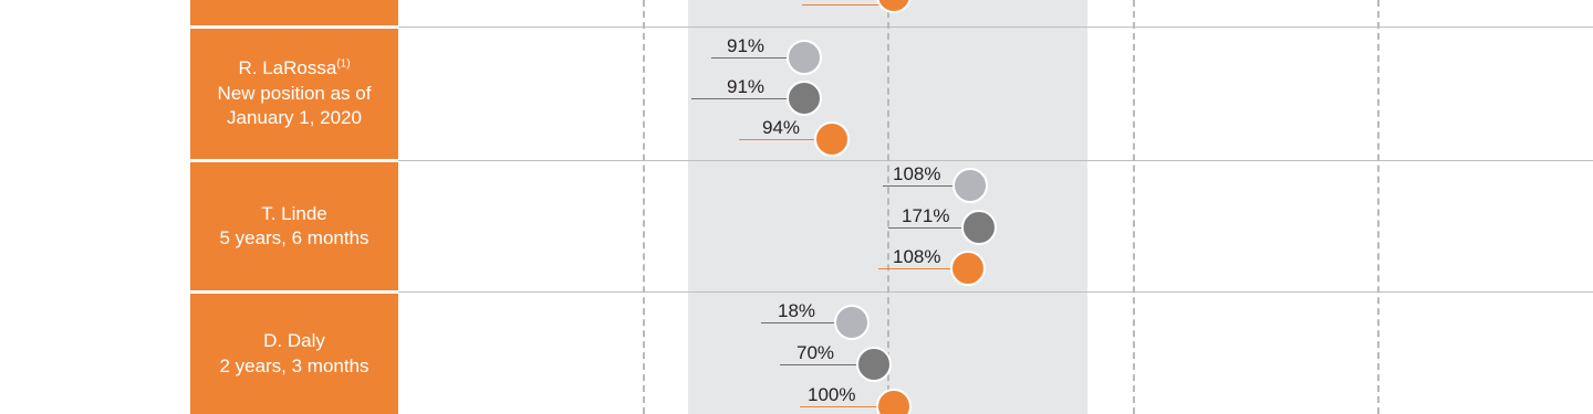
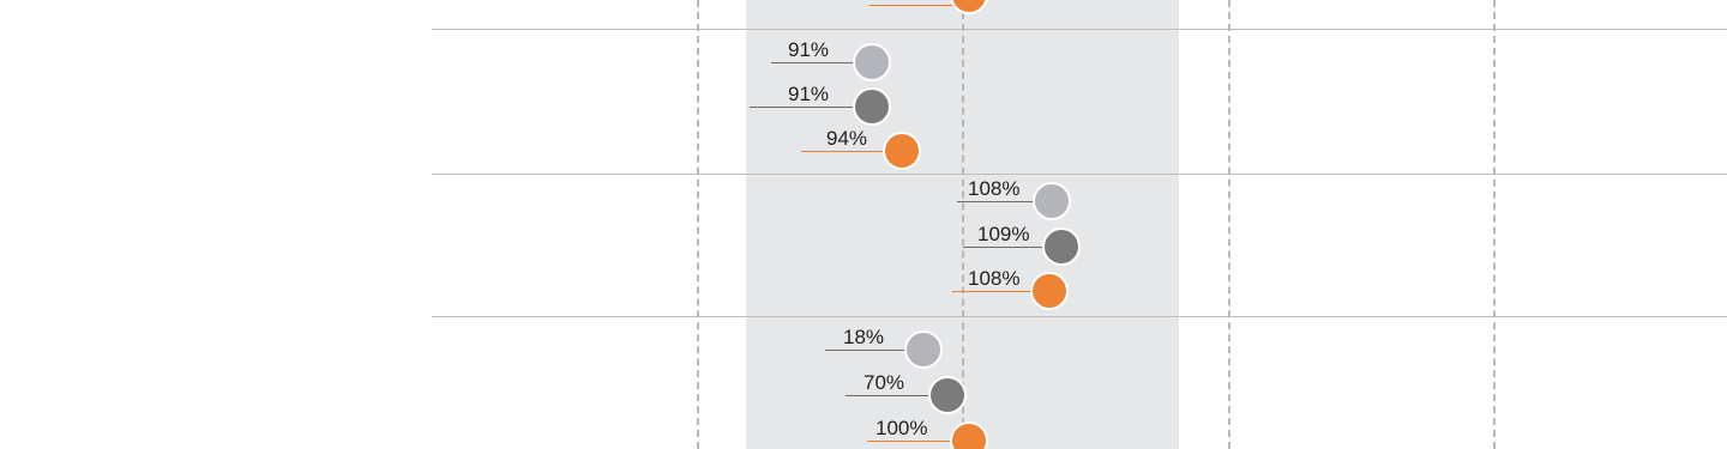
- R. LaRossa(1)
- New position as of
- January 1, 2020
- T. Linde
- 5 years, 6 months
- D. Daly
- 2 years, 3 months
  91%
  91%
  94%
  108%
- 171%
+ 109%
  108%
  18%
  70%
  100%
